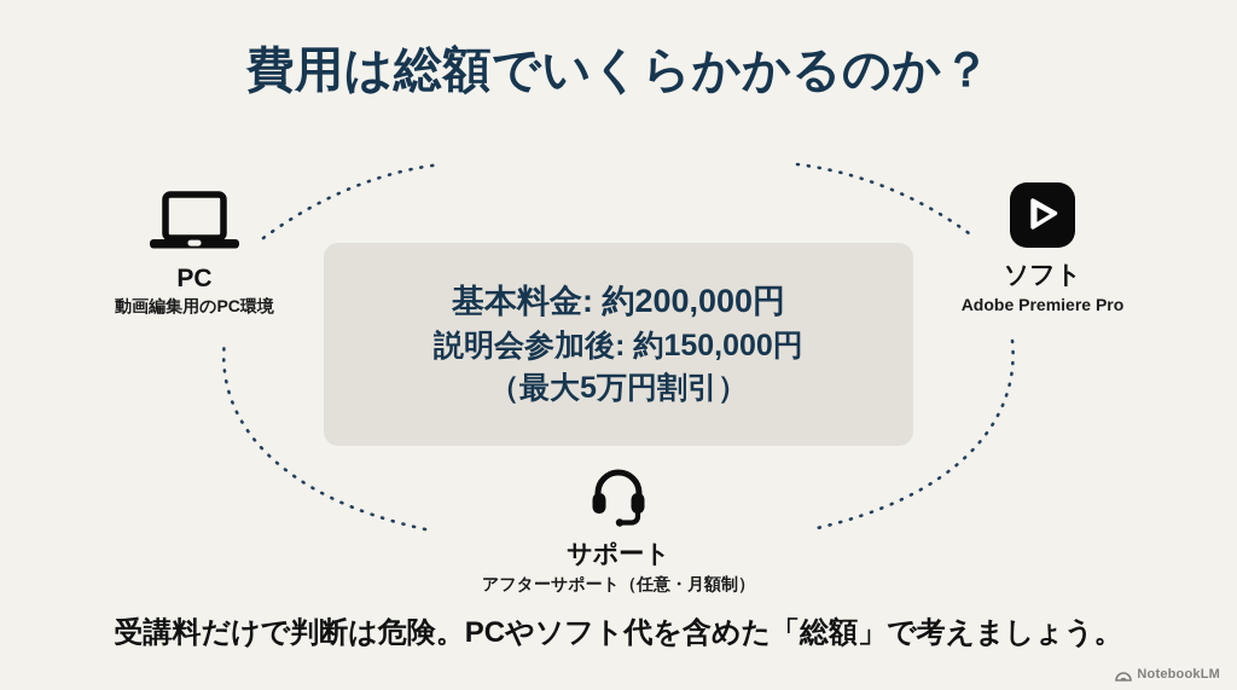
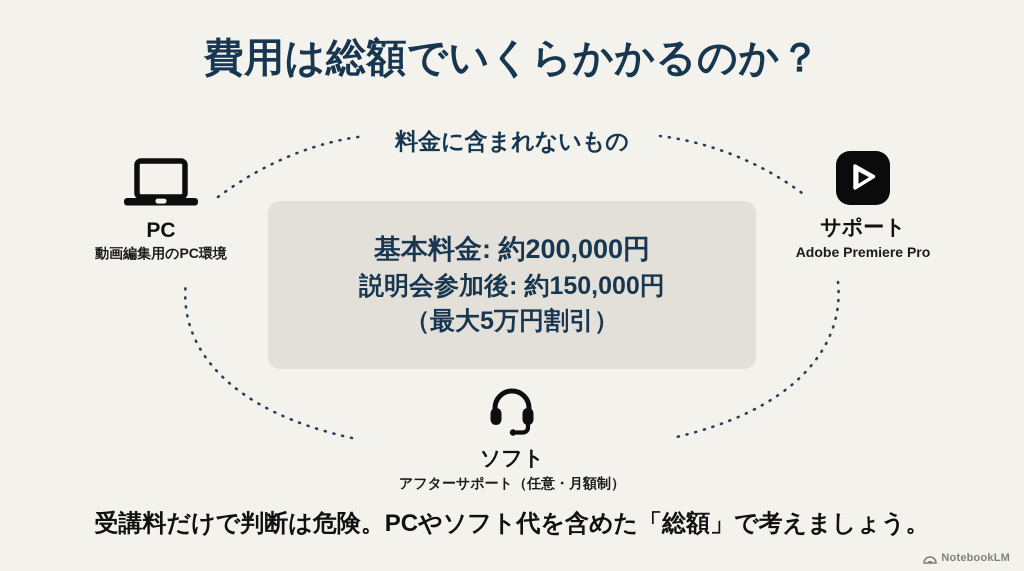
  費用は総額でいくらかかるのか？
+ 料金に含まれないもの
  基本料金: 約200,000円
  説明会参加後: 約150,000円
  （最大5万円割引）
  PC
  動画編集用のPC環境
- ソフト
+ サポート
  Adobe Premiere Pro
- サポート
+ ソフト
  アフターサポート（任意・月額制）
  受講料だけで判断は危険。PCやソフト代を含めた「総額」で考えましょう。
  NotebookLM
